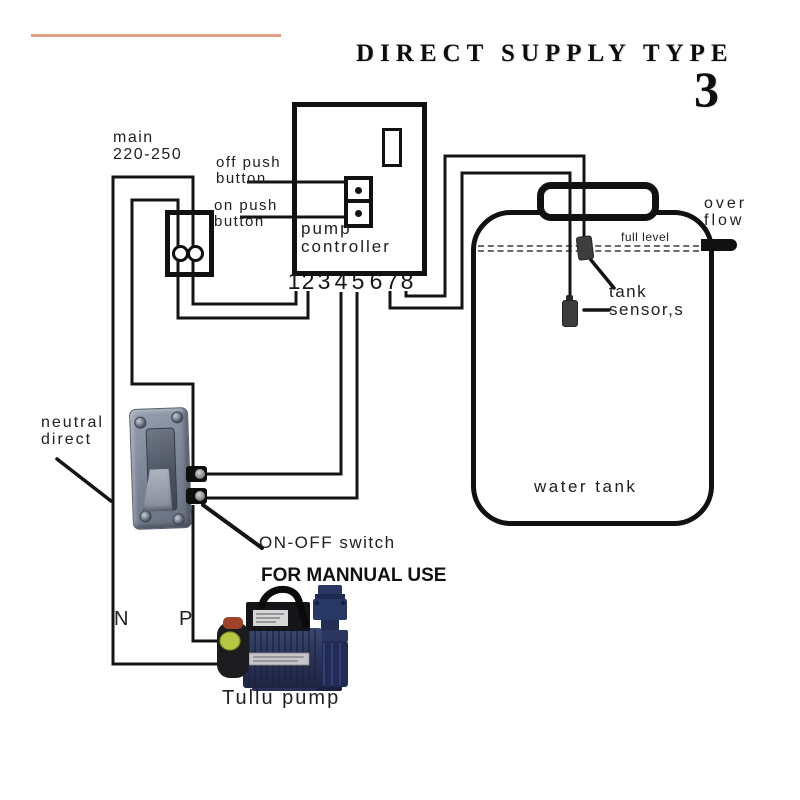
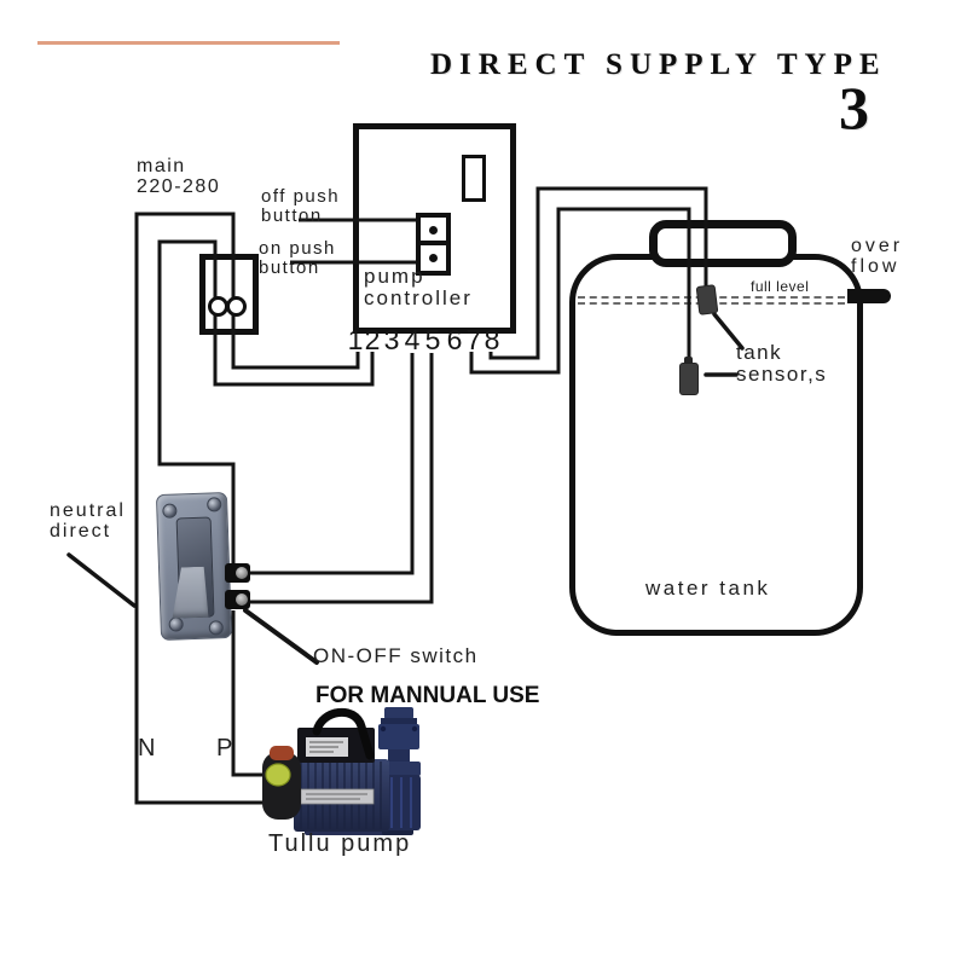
  DIRECT SUPPLY TYPE
  3
  1
  2
  3
  4
  5
  6
  7
  8
  main
- 220-250
+ 220-280
  off push
  button
  on push
  button
  pump
  controller
  neutral
  direct
  ON-OFF switch
  FOR MANNUAL USE
  N
  P
  Tullu pump
  over
  flow
  full level
  tank
  sensor,s
  water tank
